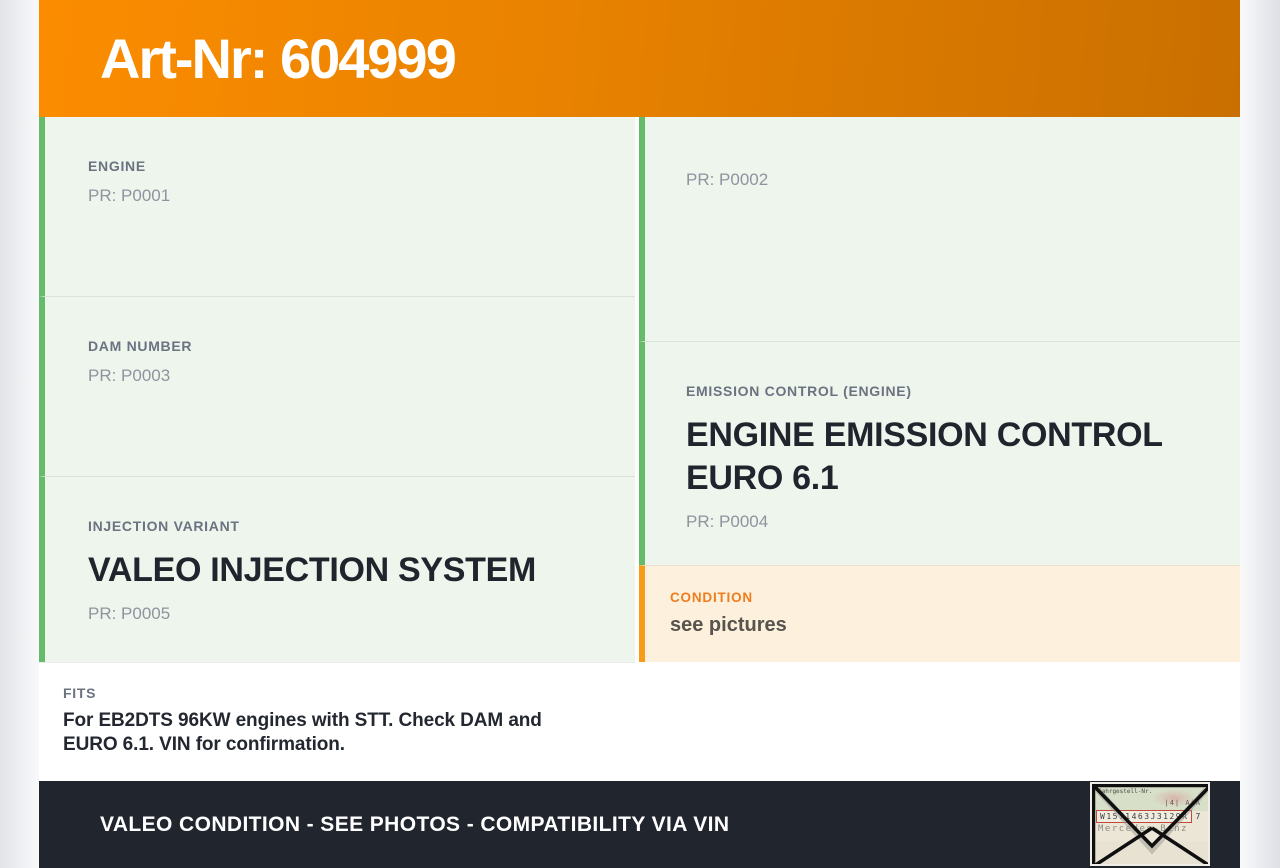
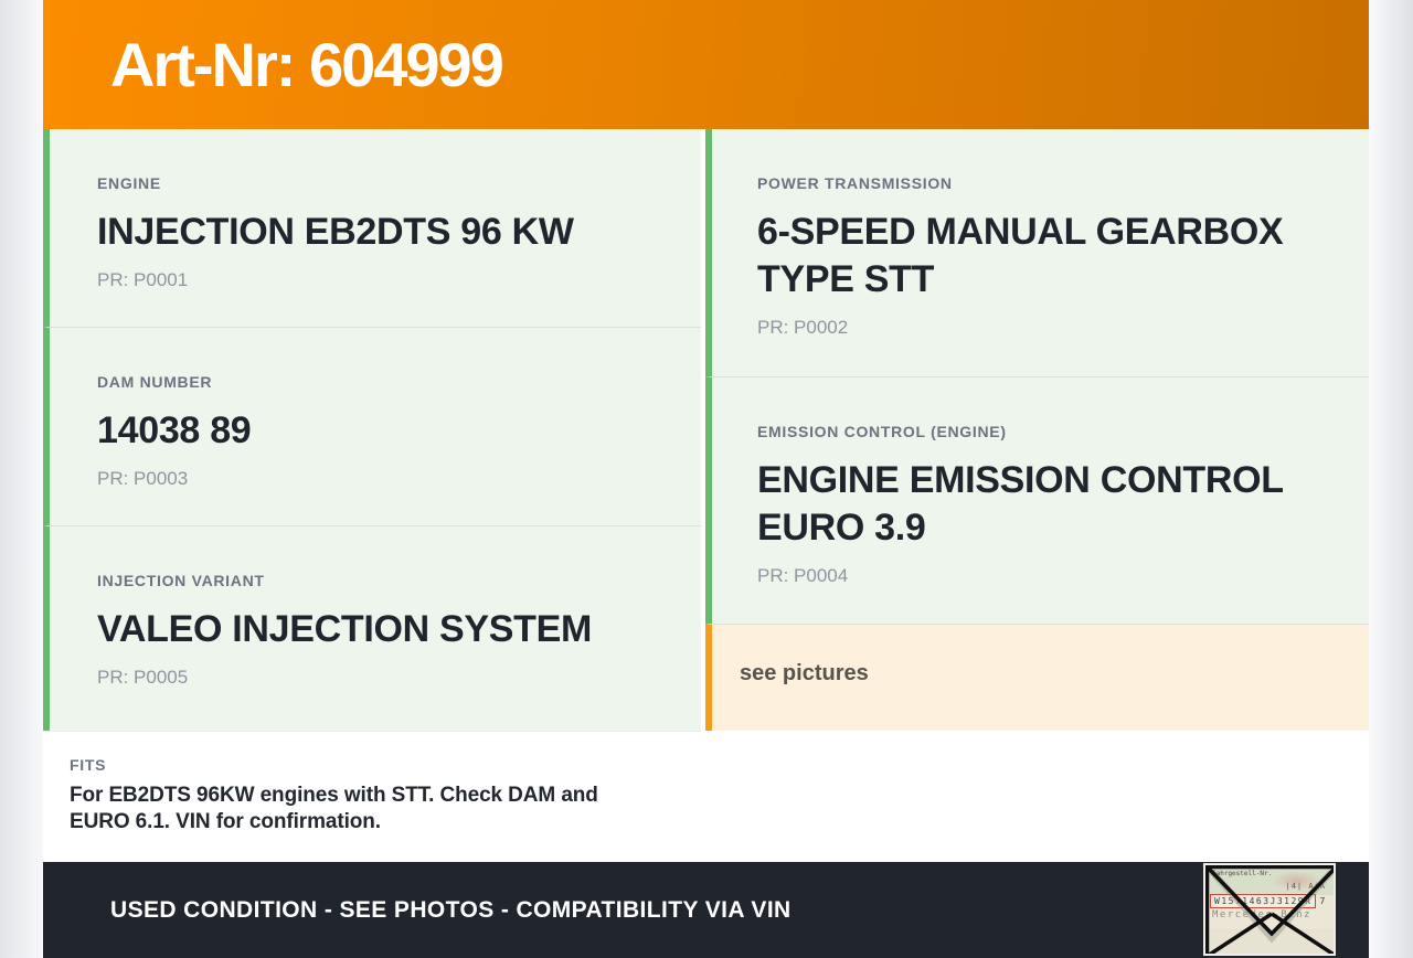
  Art-Nr: 604999
  ENGINE
+ INJECTION EB2DTS 96 KW
  PR: P0001
  DAM NUMBER
+ 14038 89
  PR: P0003
  INJECTION VARIANT
  VALEO INJECTION SYSTEM
  PR: P0005
  FITS
  For EB2DTS 96KW engines with STT. Check DAM and EURO 6.1. VIN for confirmation.
+ POWER TRANSMISSION
+ 6-SPEED MANUAL GEARBOX TYPE STT
  PR: P0002
  EMISSION CONTROL (ENGINE)
- ENGINE EMISSION CONTROL EURO 6.1
+ ENGINE EMISSION CONTROL EURO 3.9
  PR: P0004
- CONDITION
  see pictures
- VALEO CONDITION - SEE PHOTOS - COMPATIBILITY VIA VIN
+ USED CONDITION - SEE PHOTOS - COMPATIBILITY VIA VIN
  |4| AA
  W151463J312R
  7
  Mercee-Bnz
